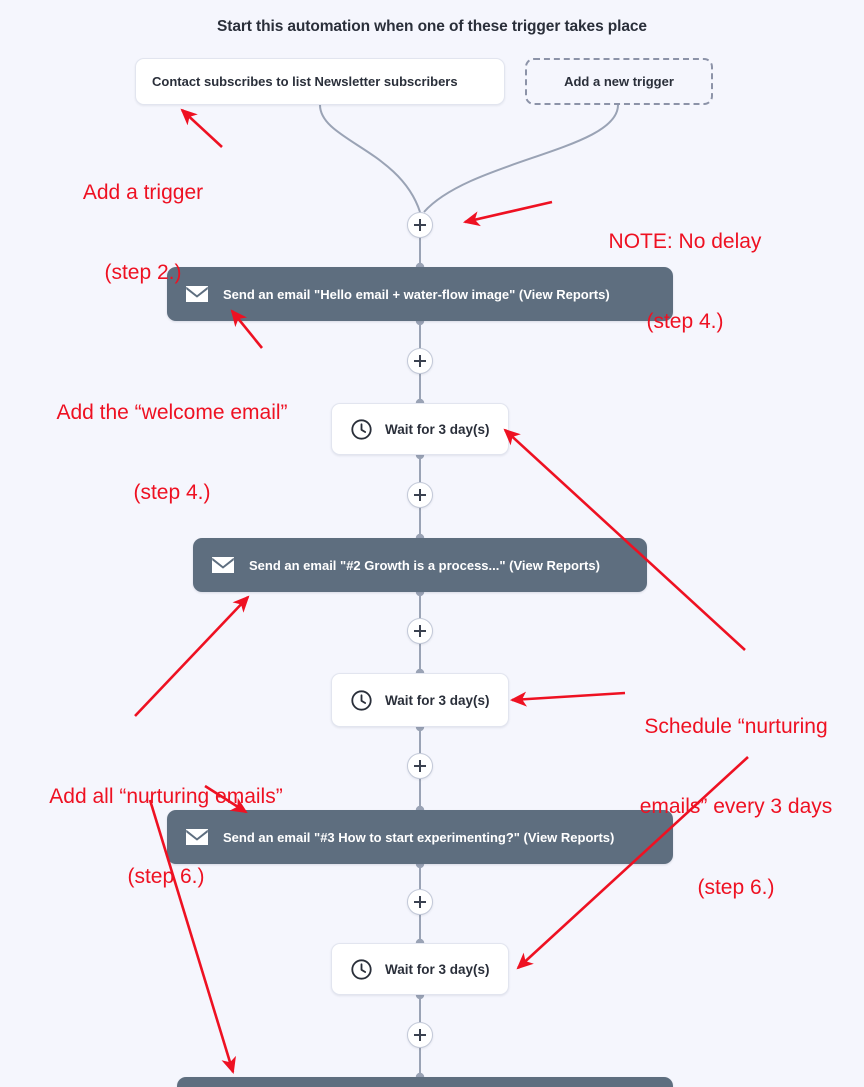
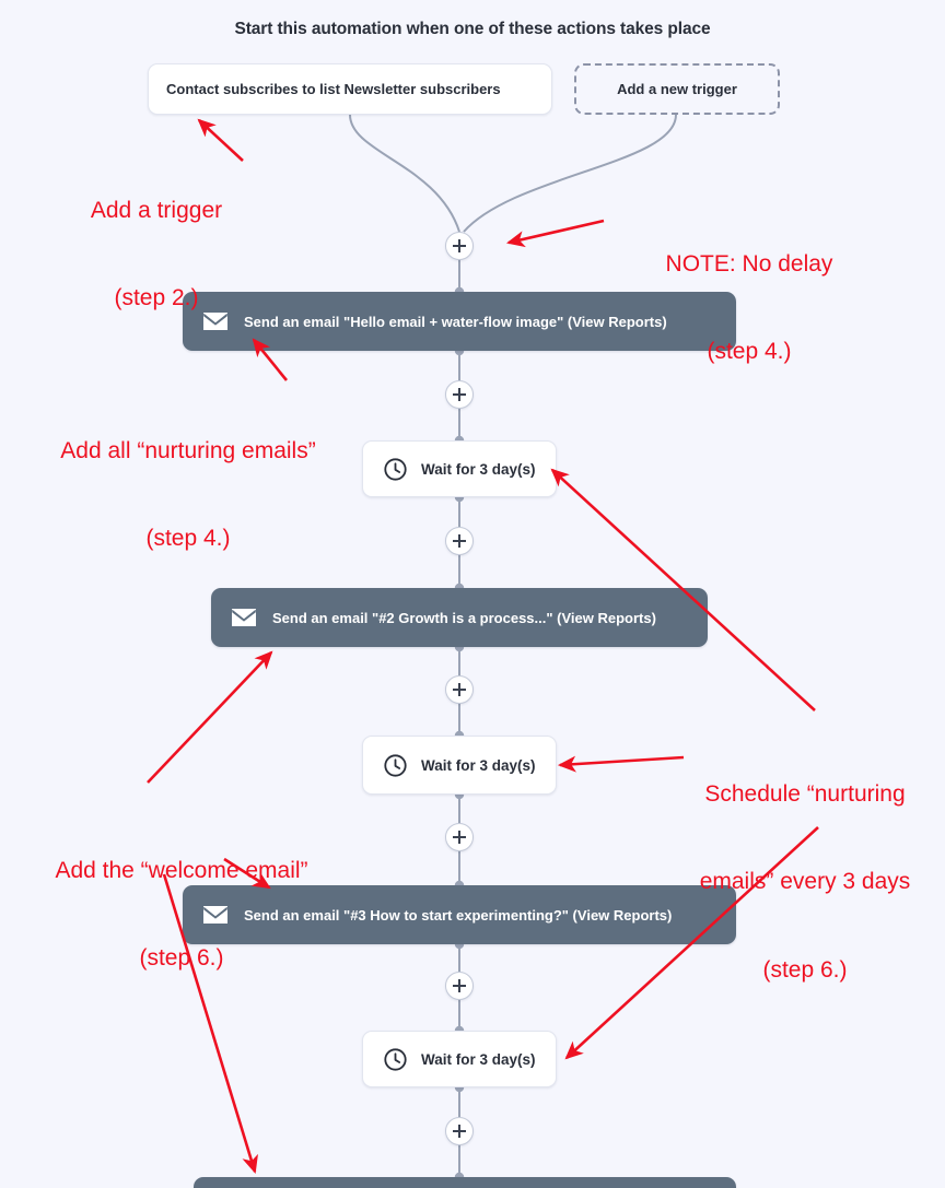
- Start this automation when one of these trigger takes place
+ Start this automation when one of these actions takes place
  Contact subscribes to list Newsletter subscribers
  Add a new trigger
  Send an email "Hello email + water-flow image" (View Reports)
  Wait for 3 day(s)
  Send an email "#2 Growth is a process..." (View Reports)
  Wait for 3 day(s)
  Send an email "#3 How to start experimenting?" (View Reports)
  Wait for 3 day(s)
  Add a trigger
  (step 2.)
  NOTE: No delay
  (step 4.)
- Add the “welcome email”
+ Add all “nurturing emails”
  (step 4.)
  Schedule “nurturing
  emails” every 3 days
  (step 6.)
- Add all “nurturing emails”
+ Add the “welcome email”
  (step 6.)
